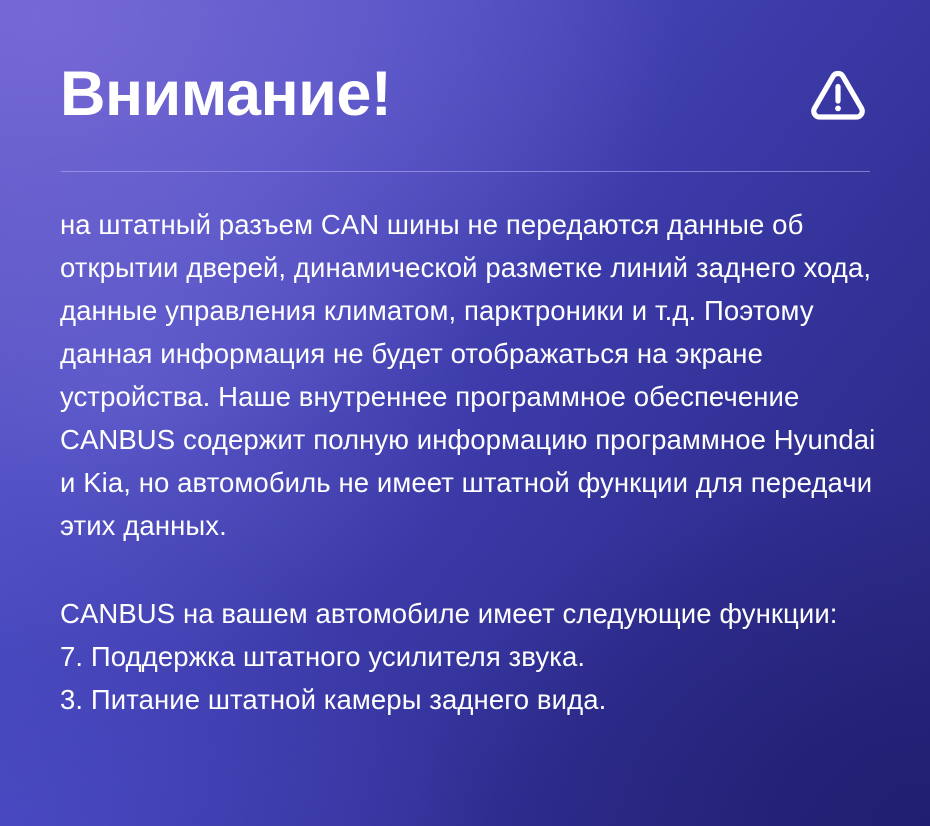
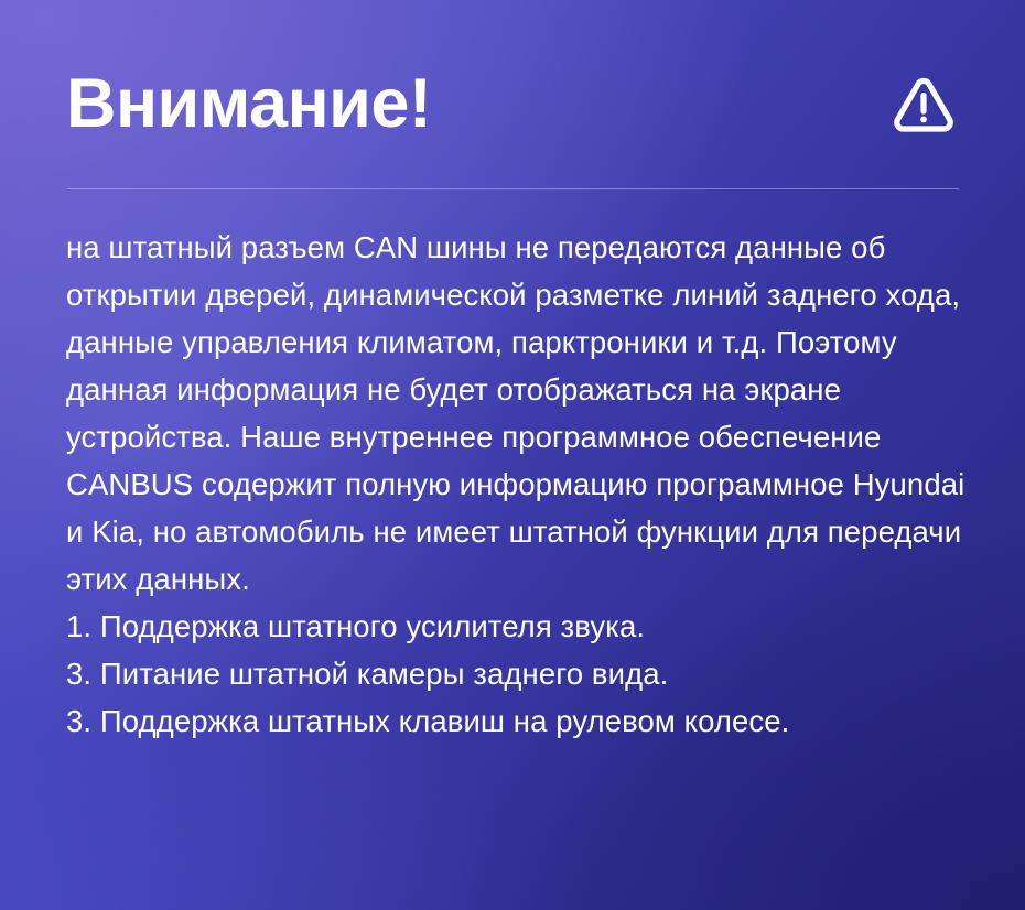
  Внимание!
  на штатный разъем CAN шины не передаются данные об открытии дверей, динамической разметке линий заднего хода, данные управления климатом, парктроники и т.д. Поэтому данная информация не будет отображаться на экране устройства. Наше внутреннее программное обеспечение CANBUS содержит полную информацию программное Hyundai и Kia, но автомобиль не имеет штатной функции для передачи этих данных.
- CANBUS на вашем автомобиле имеет следующие функции:
- 7. Поддержка штатного усилителя звука.
+ 1. Поддержка штатного усилителя звука.
  3. Питание штатной камеры заднего вида.
+ 3. Поддержка штатных клавиш на рулевом колесе.
